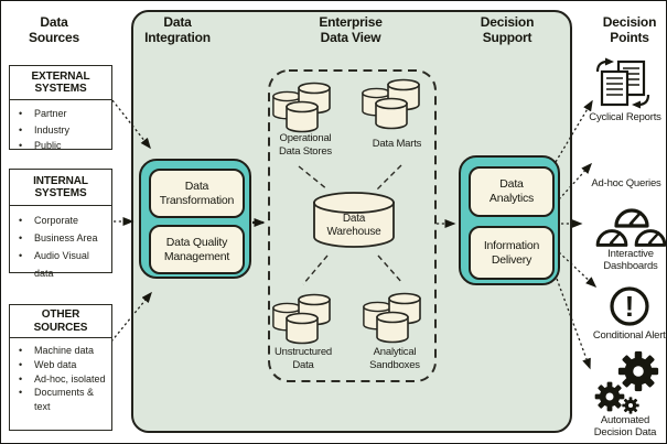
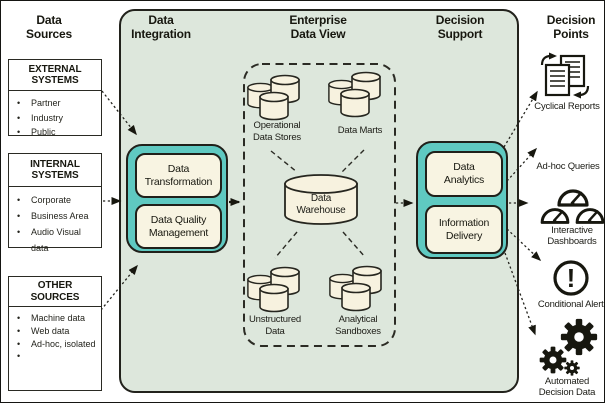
  !
  Data
  Sources
  Data
  Integration
  Enterprise
  Data View
  Decision
  Support
  Decision
  Points
  EXTERNAL
  SYSTEMS
  •
  Partner
  •
  Industry
  •
  Public
  INTERNAL
  SYSTEMS
  •
  Corporate
  •
  Business Area
  •
  Audio Visual data
  OTHER
  SOURCES
  •
  Machine data
  •
  Web data
  •
  Ad-hoc, isolated
  •
- Documents & text
  Data
  Transformation
  Data Quality
  Management
  Data
  Analytics
  Information
  Delivery
  Operational
  Data Stores
  Data Marts
  Data
  Warehouse
  Unstructured
  Data
  Analytical
  Sandboxes
  Cyclical Reports
  Ad-hoc Queries
  Interactive
  Dashboards
  Conditional Alert
  Automated
  Decision Data
